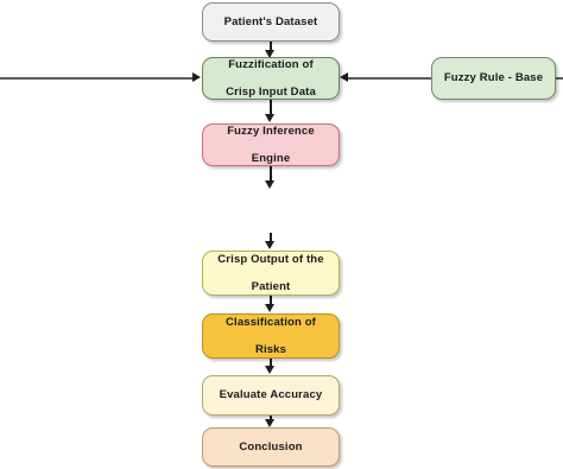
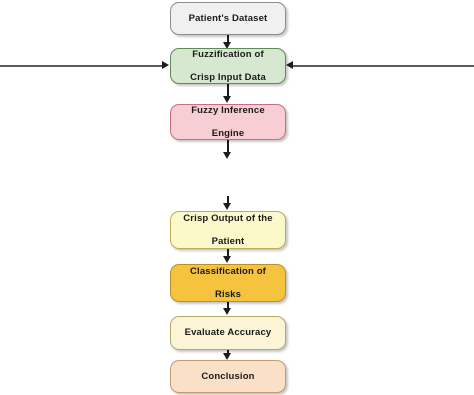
  Patient's Dataset
  Fuzzification of
  Crisp Input Data
- Fuzzy Rule - Base
  Fuzzy Inference
  Engine
  Crisp Output of the
  Patient
  Classification of
  Risks
  Evaluate Accuracy
  Conclusion
